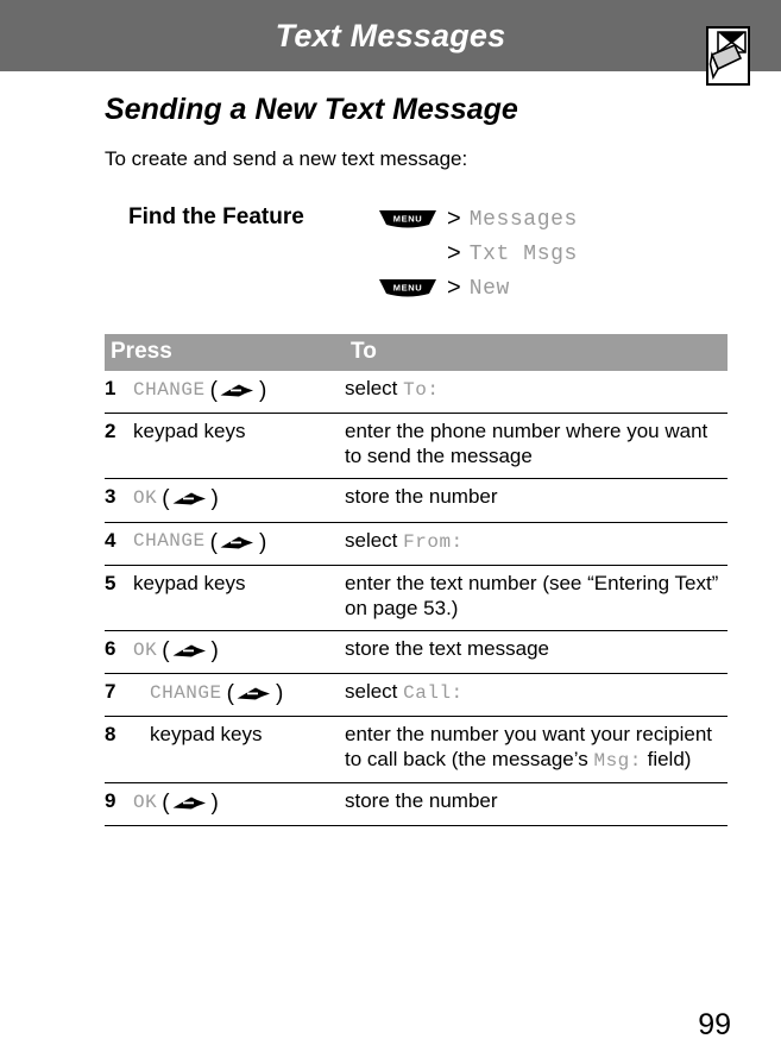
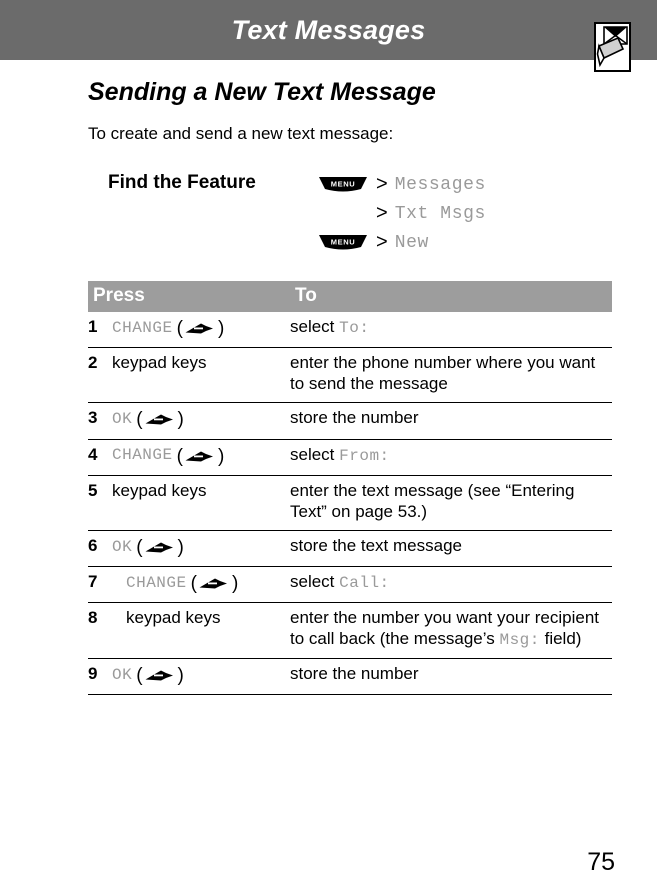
  Text Messages
  Sending a New Text Message
  To create and send a new text message:
  Find the Feature
  MENU
  >
  Messages
  >
  Txt Msgs
  MENU
  >
  New
  Press	To
  1	CHANGE ( )	select To:
  2	keypad keys	enter the phone number where you want to send the message
  3	OK ( )	store the number
  4	CHANGE ( )	select From:
- 5	keypad keys	enter the text number (see “Entering Text” on page 53.)
+ 5	keypad keys	enter the text message (see “Entering Text” on page 53.)
  6	OK ( )	store the text message
  7	CHANGE ( )	select Call:
  8	keypad keys	enter the number you want your recipient to call back (the message’s Msg: field)
  9	OK ( )	store the number
- 99
+ 75
